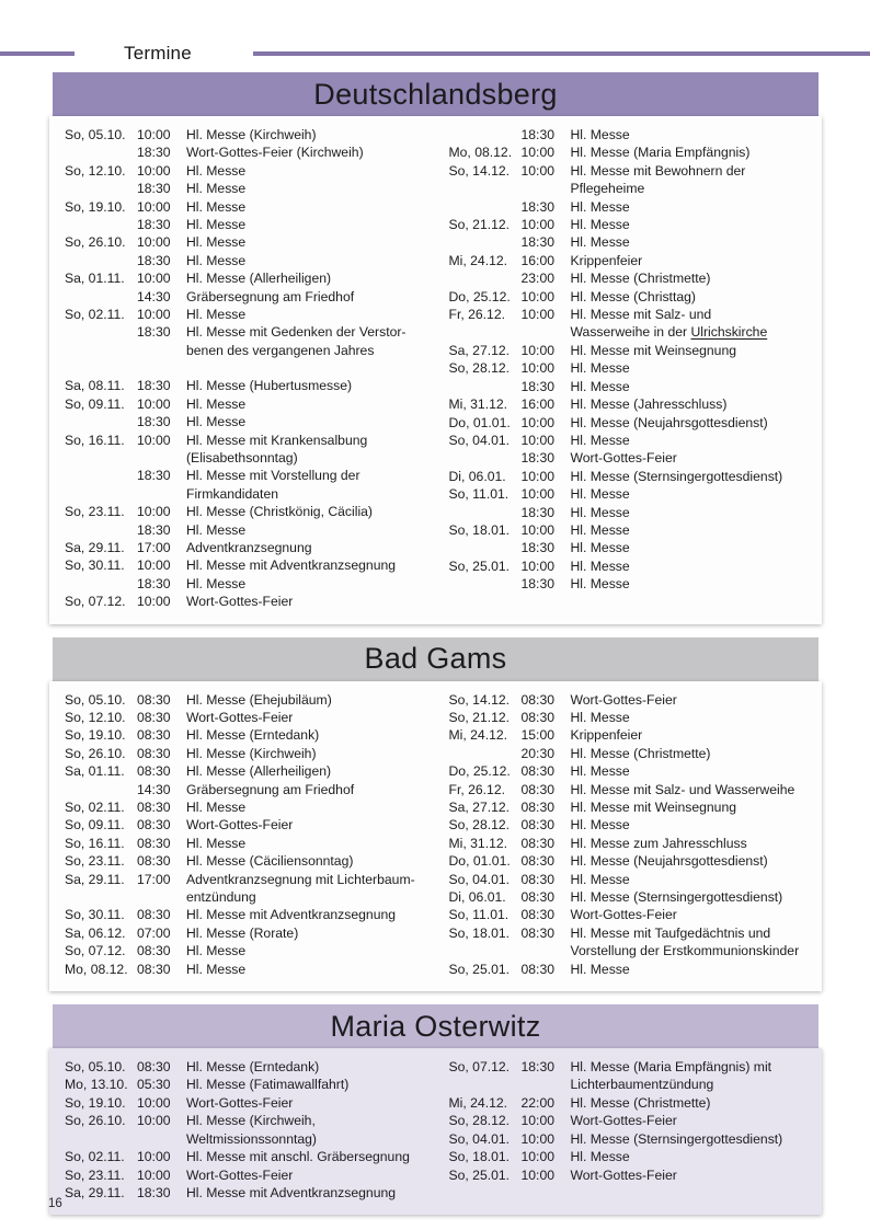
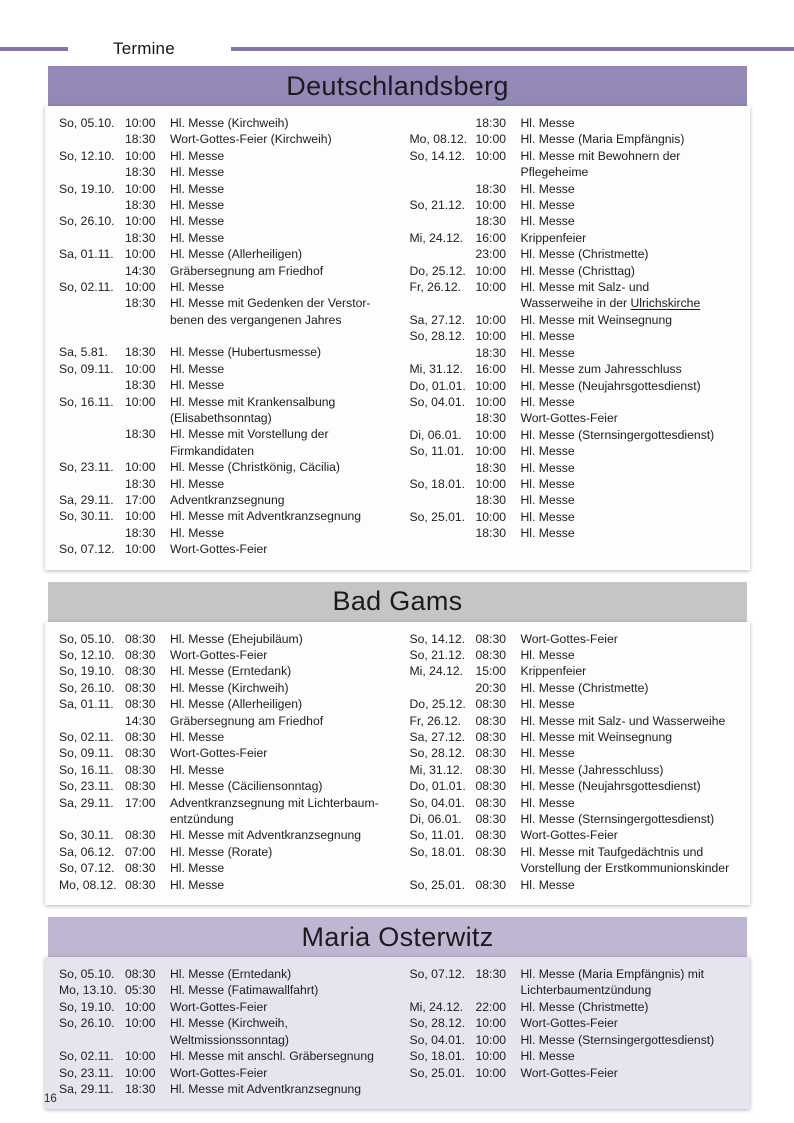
  Termine
  Deutschlandsberg
  So, 05.10.
  10:00
  Hl. Messe (Kirchweih)
  18:30
  Wort-Gottes-Feier (Kirchweih)
  So, 12.10.
  10:00
  Hl. Messe
  18:30
  Hl. Messe
  So, 19.10.
  10:00
  Hl. Messe
  18:30
  Hl. Messe
  So, 26.10.
  10:00
  Hl. Messe
  18:30
  Hl. Messe
  Sa, 01.11.
  10:00
  Hl. Messe (Allerheiligen)
  14:30
  Gräbersegnung am Friedhof
  So, 02.11.
  10:00
  Hl. Messe
  18:30
  Hl. Messe mit Gedenken der Verstor-
  benen des vergangenen Jahres
- Sa, 08.11.
+ Sa, 5.81.
  18:30
  Hl. Messe (Hubertusmesse)
  So, 09.11.
  10:00
  Hl. Messe
  18:30
  Hl. Messe
  So, 16.11.
  10:00
  Hl. Messe mit Krankensalbung
  (Elisabethsonntag)
  18:30
  Hl. Messe mit Vorstellung der
  Firmkandidaten
  So, 23.11.
  10:00
  Hl. Messe (Christkönig, Cäcilia)
  18:30
  Hl. Messe
  Sa, 29.11.
  17:00
  Adventkranzsegnung
  So, 30.11.
  10:00
  Hl. Messe mit Adventkranzsegnung
  18:30
  Hl. Messe
  So, 07.12.
  10:00
  Wort-Gottes-Feier
  18:30
  Hl. Messe
  Mo, 08.12.
  10:00
  Hl. Messe (Maria Empfängnis)
  So, 14.12.
  10:00
  Hl. Messe mit Bewohnern der
  Pflegeheime
  18:30
  Hl. Messe
  So, 21.12.
  10:00
  Hl. Messe
  18:30
  Hl. Messe
  Mi, 24.12.
  16:00
  Krippenfeier
  23:00
  Hl. Messe (Christmette)
  Do, 25.12.
  10:00
  Hl. Messe (Christtag)
  Fr, 26.12.
  10:00
  Hl. Messe mit Salz- und
  Wasserweihe in der Ulrichskirche
  Sa, 27.12.
  10:00
  Hl. Messe mit Weinsegnung
  So, 28.12.
  10:00
  Hl. Messe
  18:30
  Hl. Messe
  Mi, 31.12.
  16:00
- Hl. Messe (Jahresschluss)
+ Hl. Messe zum Jahresschluss
  Do, 01.01.
  10:00
  Hl. Messe (Neujahrsgottesdienst)
  So, 04.01.
  10:00
  Hl. Messe
  18:30
  Wort-Gottes-Feier
  Di, 06.01.
  10:00
  Hl. Messe (Sternsingergottesdienst)
  So, 11.01.
  10:00
  Hl. Messe
  18:30
  Hl. Messe
  So, 18.01.
  10:00
  Hl. Messe
  18:30
  Hl. Messe
  So, 25.01.
  10:00
  Hl. Messe
  18:30
  Hl. Messe
  Bad Gams
  So, 05.10.
  08:30
  Hl. Messe (Ehejubiläum)
  So, 12.10.
  08:30
  Wort-Gottes-Feier
  So, 19.10.
  08:30
  Hl. Messe (Erntedank)
  So, 26.10.
  08:30
  Hl. Messe (Kirchweih)
  Sa, 01.11.
  08:30
  Hl. Messe (Allerheiligen)
  14:30
  Gräbersegnung am Friedhof
  So, 02.11.
  08:30
  Hl. Messe
  So, 09.11.
  08:30
  Wort-Gottes-Feier
  So, 16.11.
  08:30
  Hl. Messe
  So, 23.11.
  08:30
  Hl. Messe (Cäciliensonntag)
  Sa, 29.11.
  17:00
  Adventkranzsegnung mit Lichterbaum-
  entzündung
  So, 30.11.
  08:30
  Hl. Messe mit Adventkranzsegnung
  Sa, 06.12.
  07:00
  Hl. Messe (Rorate)
  So, 07.12.
  08:30
  Hl. Messe
  Mo, 08.12.
  08:30
  Hl. Messe
  So, 14.12.
  08:30
  Wort-Gottes-Feier
  So, 21.12.
  08:30
  Hl. Messe
  Mi, 24.12.
  15:00
  Krippenfeier
  20:30
  Hl. Messe (Christmette)
  Do, 25.12.
  08:30
  Hl. Messe
  Fr, 26.12.
  08:30
  Hl. Messe mit Salz- und Wasserweihe
  Sa, 27.12.
  08:30
  Hl. Messe mit Weinsegnung
  So, 28.12.
  08:30
  Hl. Messe
  Mi, 31.12.
  08:30
- Hl. Messe zum Jahresschluss
+ Hl. Messe (Jahresschluss)
  Do, 01.01.
  08:30
  Hl. Messe (Neujahrsgottesdienst)
  So, 04.01.
  08:30
  Hl. Messe
  Di, 06.01.
  08:30
  Hl. Messe (Sternsingergottesdienst)
  So, 11.01.
  08:30
  Wort-Gottes-Feier
  So, 18.01.
  08:30
  Hl. Messe mit Taufgedächtnis und
  Vorstellung der Erstkommunionskinder
  So, 25.01.
  08:30
  Hl. Messe
  Maria Osterwitz
  So, 05.10.
  08:30
  Hl. Messe (Erntedank)
  Mo, 13.10.
  05:30
  Hl. Messe (Fatimawallfahrt)
  So, 19.10.
  10:00
  Wort-Gottes-Feier
  So, 26.10.
  10:00
  Hl. Messe (Kirchweih,
  Weltmissionssonntag)
  So, 02.11.
  10:00
  Hl. Messe mit anschl. Gräbersegnung
  So, 23.11.
  10:00
  Wort-Gottes-Feier
  Sa, 29.11.
  18:30
  Hl. Messe mit Adventkranzsegnung
  So, 07.12.
  18:30
  Hl. Messe (Maria Empfängnis) mit
  Lichterbaumentzündung
  Mi, 24.12.
  22:00
  Hl. Messe (Christmette)
  So, 28.12.
  10:00
  Wort-Gottes-Feier
  So, 04.01.
  10:00
  Hl. Messe (Sternsingergottesdienst)
  So, 18.01.
  10:00
  Hl. Messe
  So, 25.01.
  10:00
  Wort-Gottes-Feier
  16
